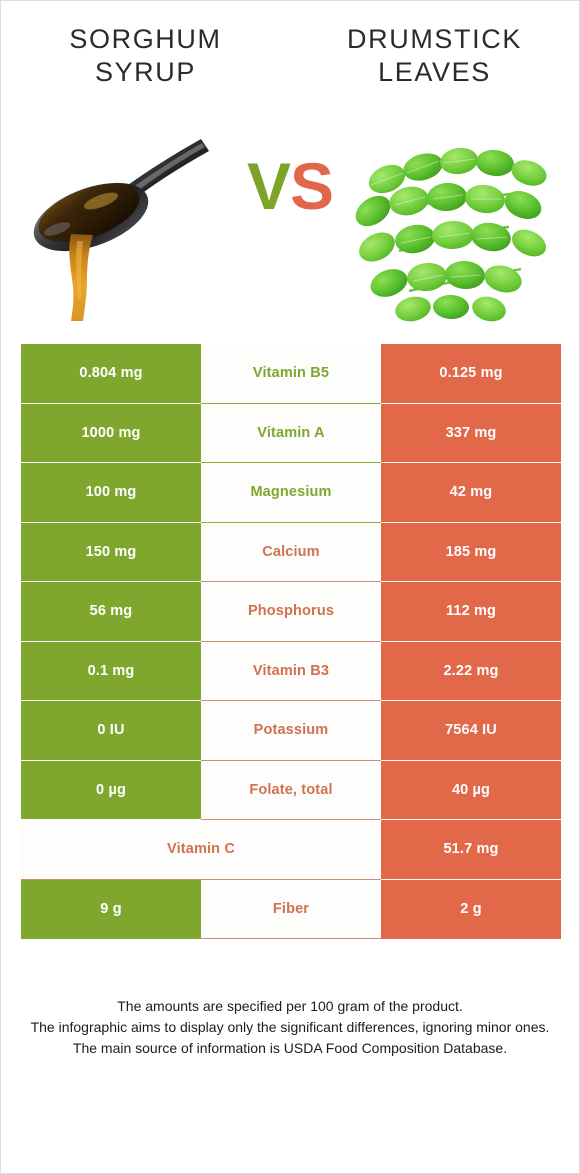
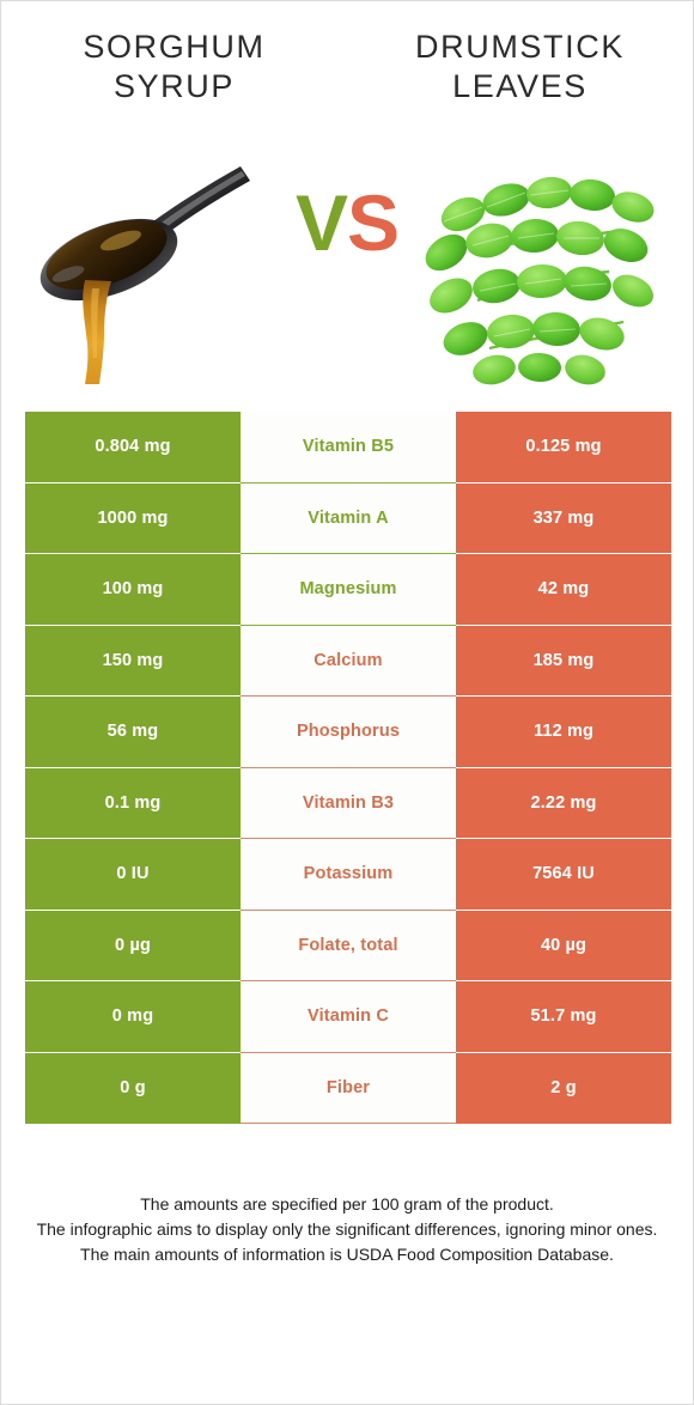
  SORGHUM
  SYRUP
  DRUMSTICK
  LEAVES
  VS
  0.804 mg
  Vitamin B5
  0.125 mg
  1000 mg
  Vitamin A
  337 mg
  100 mg
  Magnesium
  42 mg
  150 mg
  Calcium
  185 mg
  56 mg
  Phosphorus
  112 mg
  0.1 mg
  Vitamin B3
  2.22 mg
  0 IU
  Potassium
  7564 IU
  0 µg
  Folate, total
  40 µg
+ 0 mg
  Vitamin C
  51.7 mg
- 9 g
+ 0 g
  Fiber
  2 g
  The amounts are specified per 100 gram of the product.
  The infographic aims to display only the significant differences, ignoring minor ones.
- The main source of information is USDA Food Composition Database.
+ The main amounts of information is USDA Food Composition Database.
